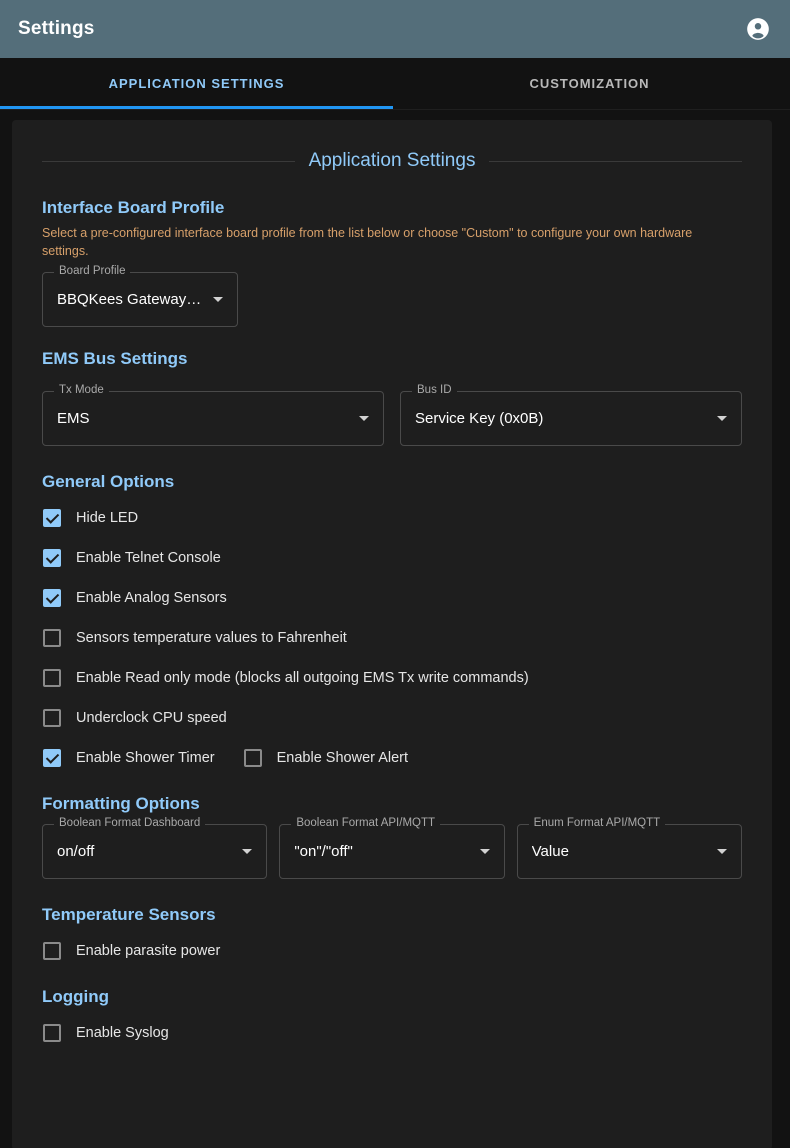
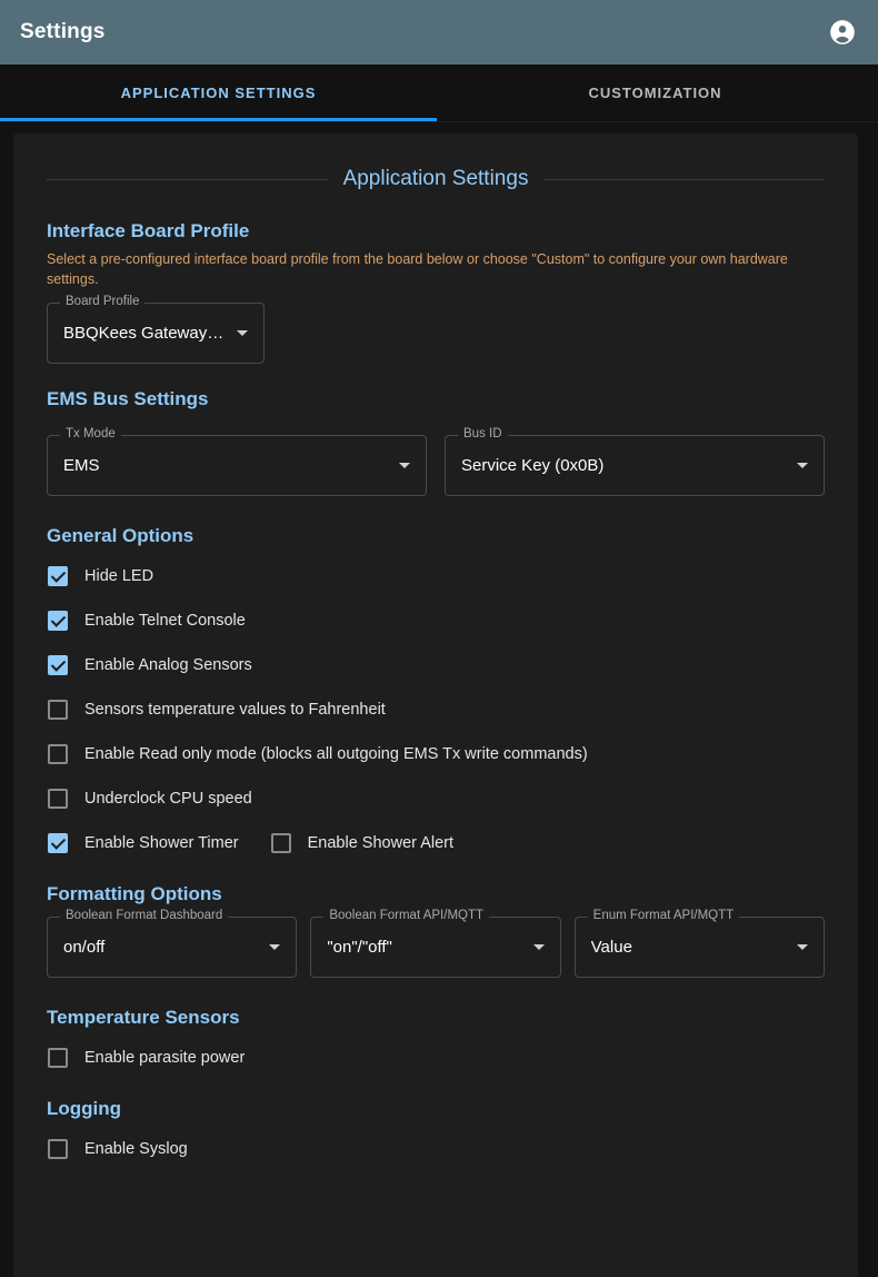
  Settings
  APPLICATION SETTINGS
  CUSTOMIZATION
  Application Settings
  Interface Board Profile
- Select a pre-configured interface board profile from the list below or choose "Custom" to configure your own hardware settings.
+ Select a pre-configured interface board profile from the board below or choose "Custom" to configure your own hardware settings.
  Board Profile
  BBQKees Gateway E3
  EMS Bus Settings
  Tx Mode
  EMS
  Bus ID
  Service Key (0x0B)
  General Options
  Hide LED
  Enable Telnet Console
  Enable Analog Sensors
  Sensors temperature values to Fahrenheit
  Enable Read only mode (blocks all outgoing EMS Tx write commands)
  Underclock CPU speed
  Enable Shower Timer
  Enable Shower Alert
  Formatting Options
  Boolean Format Dashboard
  on/off
  Boolean Format API/MQTT
  "on"/"off"
  Enum Format API/MQTT
  Value
  Temperature Sensors
  Enable parasite power
  Logging
  Enable Syslog
